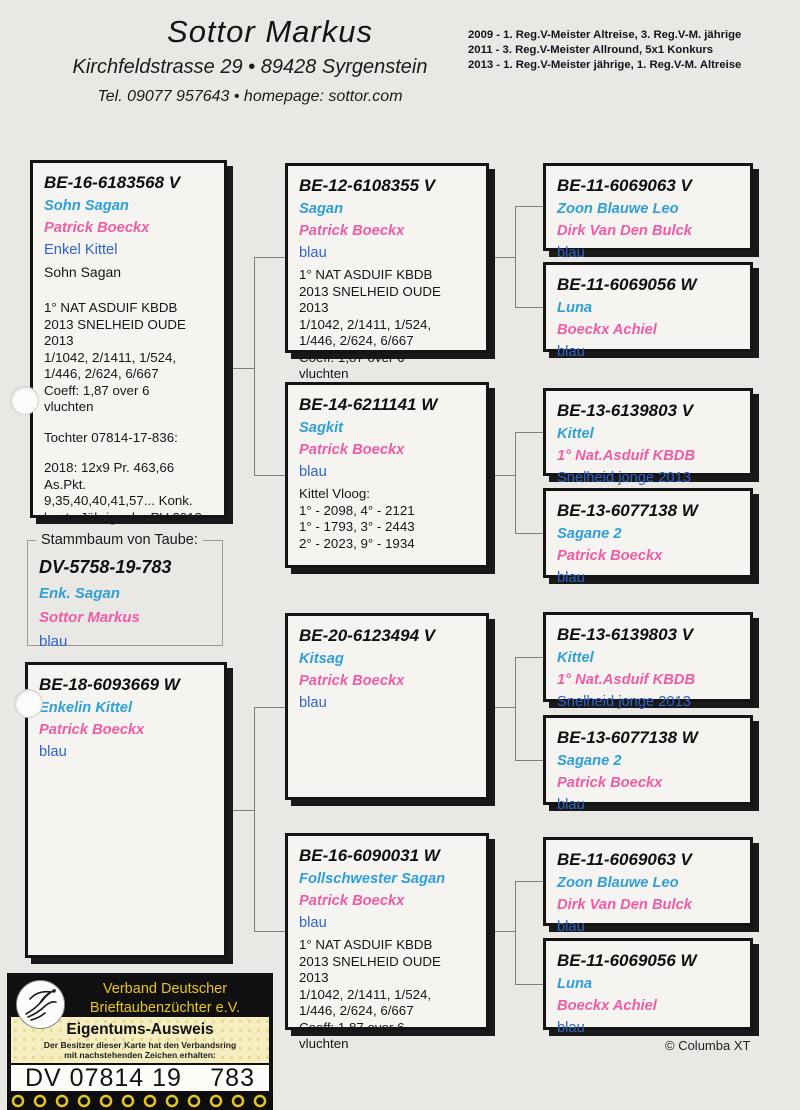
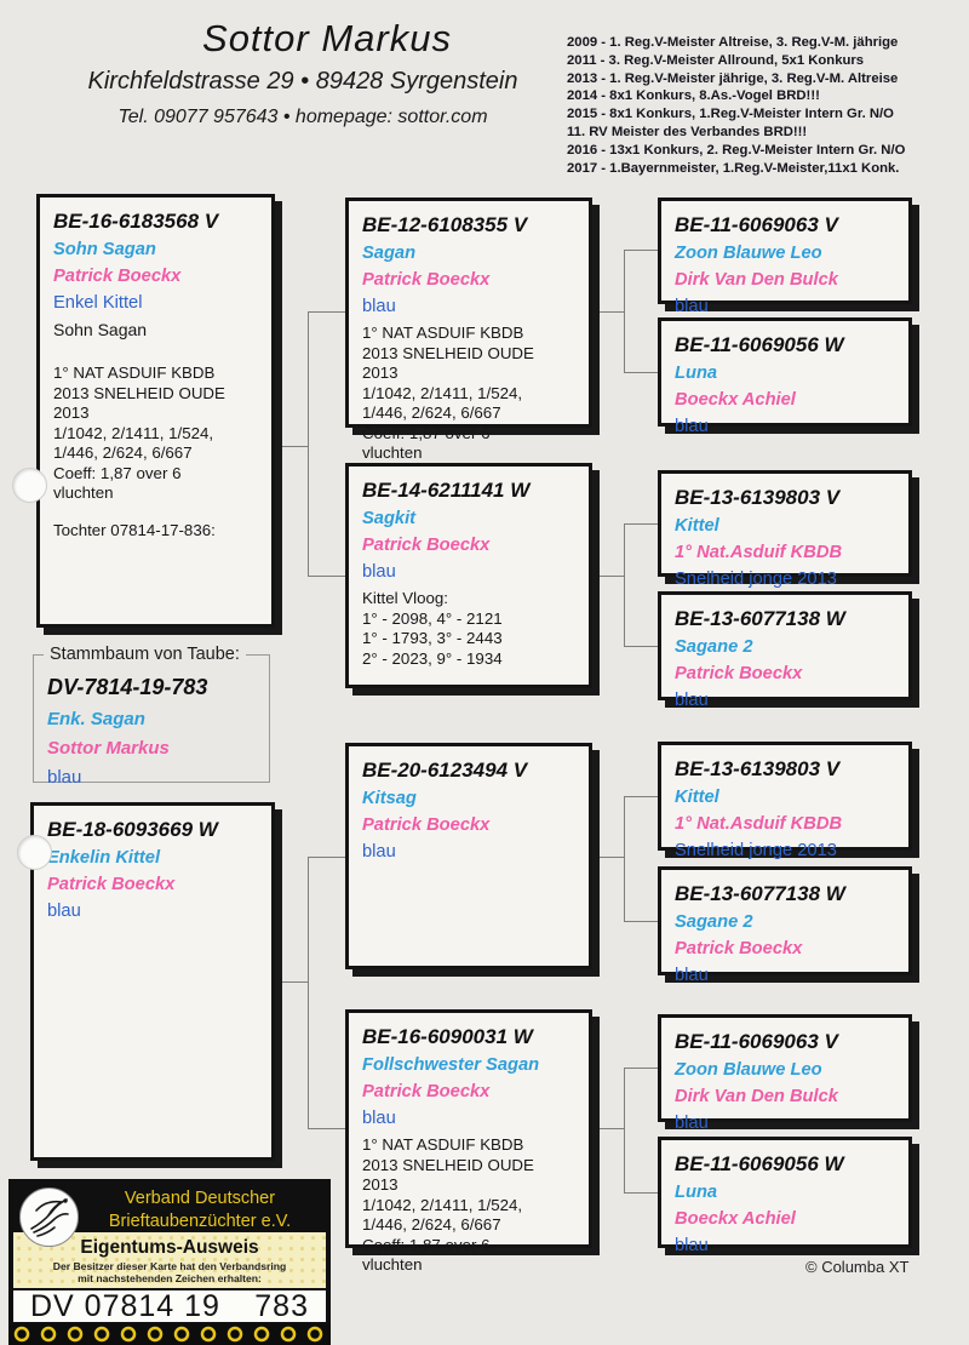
  Sottor Markus
  Kirchfeldstrasse 29 • 89428 Syrgenstein
  Tel. 09077 957643 • homepage: sottor.com
  2009 - 1. Reg.V-Meister Altreise, 3. Reg.V-M. jährige
  2011 - 3. Reg.V-Meister Allround, 5x1 Konkurs
- 2013 - 1. Reg.V-Meister jährige, 1. Reg.V-M. Altreise
+ 2013 - 1. Reg.V-Meister jährige, 3. Reg.V-M. Altreise
+ 2014 - 8x1 Konkurs, 8.As.-Vogel BRD!!!
+ 2015 - 8x1 Konkurs, 1.Reg.V-Meister Intern Gr. N/O
+ 11. RV Meister des Verbandes BRD!!!
+ 2016 - 13x1 Konkurs, 2. Reg.V-Meister Intern Gr. N/O
+ 2017 - 1.Bayernmeister, 1.Reg.V-Meister,11x1 Konk.
  BE-16-6183568 V
  Sohn Sagan
  Patrick Boeckx
  Enkel Kittel
  Sohn Sagan
  1° NAT ASDUIF KBDB
  2013 SNELHEID OUDE
  2013
  1/1042, 2/1411, 1/524,
  1/446, 2/624, 6/667
  Coeff: 1,87 over 6
  vluchten
  Tochter 07814-17-836:
- 2018: 12x9 Pr. 463,66 As.Pkt.
- 9,35,40,40,41,57... Konk.
- beste Jährige der RV 2018
  Stammbaum von Taube:
- DV-5758-19-783
+ DV-7814-19-783
  Enk. Sagan
  Sottor Markus
  blau
  BE-18-6093669 W
  Enkelin Kittel
  Patrick Boeckx
  blau
  BE-12-6108355 V
  Sagan
  Patrick Boeckx
  blau
  1° NAT ASDUIF KBDB
  2013 SNELHEID OUDE
  2013
  1/1042, 2/1411, 1/524,
  1/446, 2/624, 6/667
  Coeff: 1,87 over 6
  vluchten
  BE-14-6211141 W
  Sagkit
  Patrick Boeckx
  blau
  Kittel Vloog:
  1° - 2098, 4° - 2121
  1° - 1793, 3° - 2443
  2° - 2023, 9° - 1934
  BE-20-6123494 V
  Kitsag
  Patrick Boeckx
  blau
  BE-16-6090031 W
  Follschwester Sagan
  Patrick Boeckx
  blau
  1° NAT ASDUIF KBDB
  2013 SNELHEID OUDE
  2013
  1/1042, 2/1411, 1/524,
  1/446, 2/624, 6/667
  Coeff: 1,87 over 6
  vluchten
  BE-11-6069063 V
  Zoon Blauwe Leo
  Dirk Van Den Bulck
  blau
  BE-11-6069056 W
  Luna
  Boeckx Achiel
  blau
  BE-13-6139803 V
  Kittel
  1° Nat.Asduif KBDB
  Snelheid jonge 2013
  BE-13-6077138 W
  Sagane 2
  Patrick Boeckx
  blau
  BE-13-6139803 V
  Kittel
  1° Nat.Asduif KBDB
  Snelheid jonge 2013
  BE-13-6077138 W
  Sagane 2
  Patrick Boeckx
  blau
  BE-11-6069063 V
  Zoon Blauwe Leo
  Dirk Van Den Bulck
  blau
  BE-11-6069056 W
  Luna
  Boeckx Achiel
  blau
  © Columba XT
  Verband Deutscher
  Brieftaubenzüchter e.V.
  Eigentums-Ausweis
  Der Besitzer dieser Karte hat den Verbandsring
  mit nachstehenden Zeichen erhalten:
  DV 07814 19
  783
